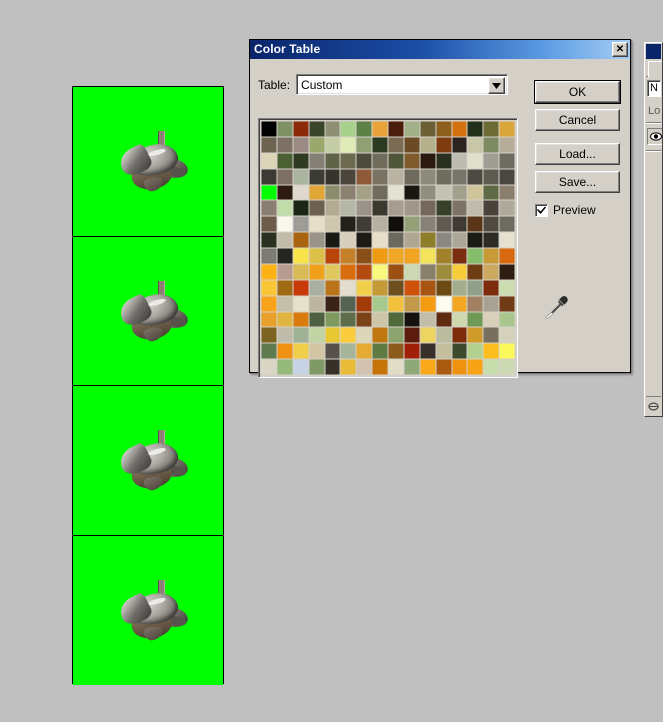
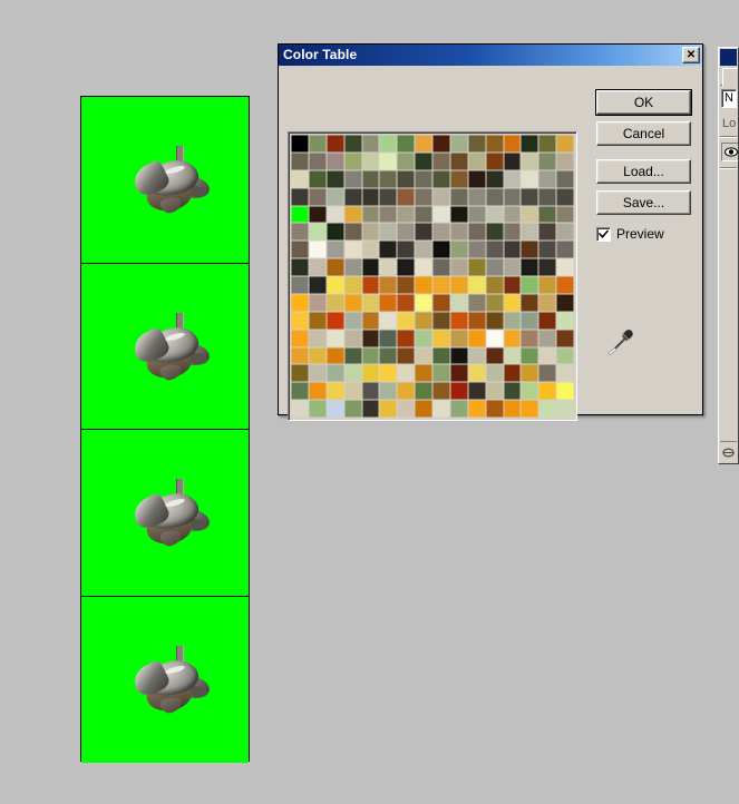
  Color Table
  ✕
- Table:
- Custom
  OK
  Cancel
  Load...
  Save...
  Preview
  N
  Lo
